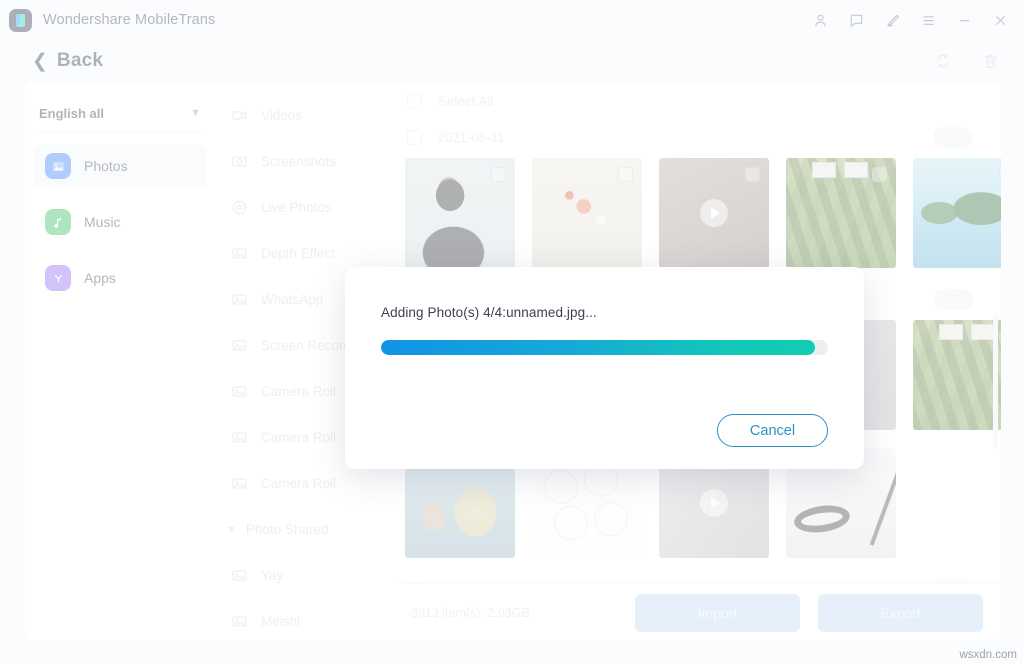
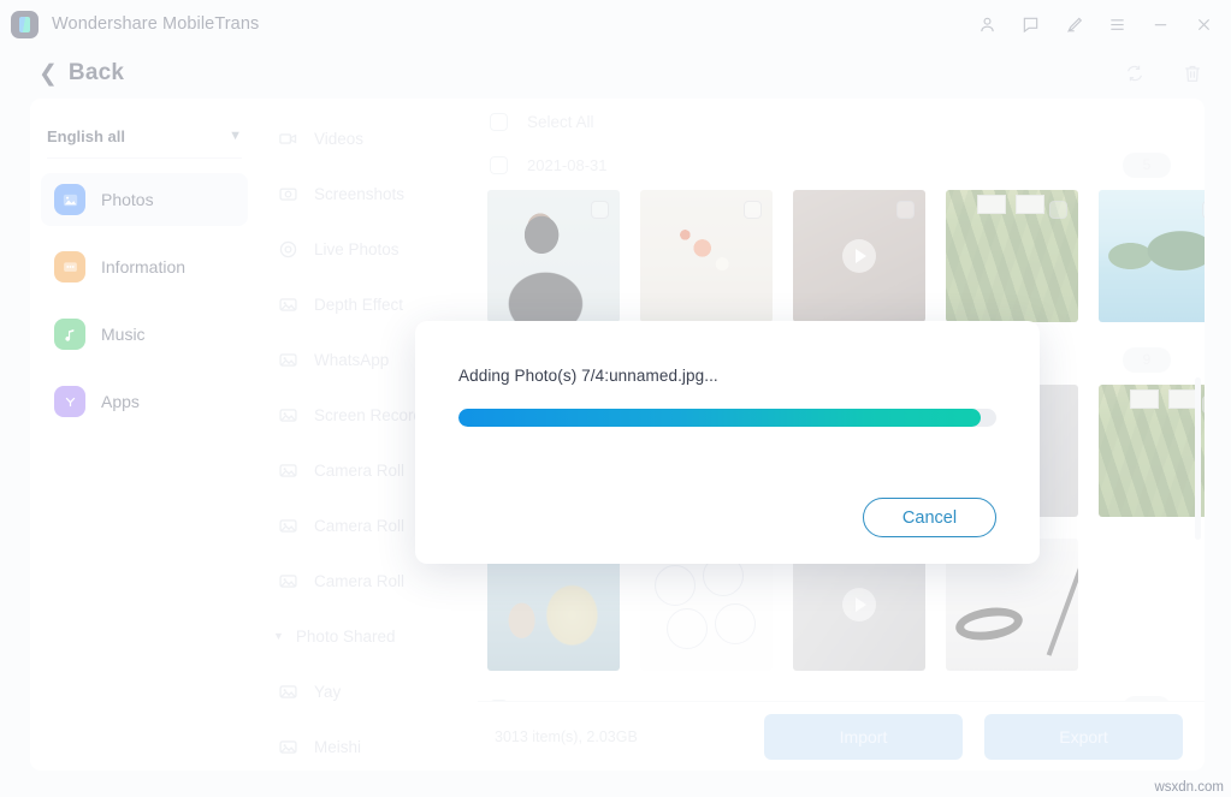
  Wondershare MobileTrans
  ❮
  Back
  English all
  ▼
  Photos
+ Information
  Music
  Apps
  Screen Recor
  Camera Roll
  Camera Roll
- Adding Photo(s) 4/4:unnamed.jpg...
+ Adding Photo(s) 7/4:unnamed.jpg...
  Cancel
  wsxdn.com
